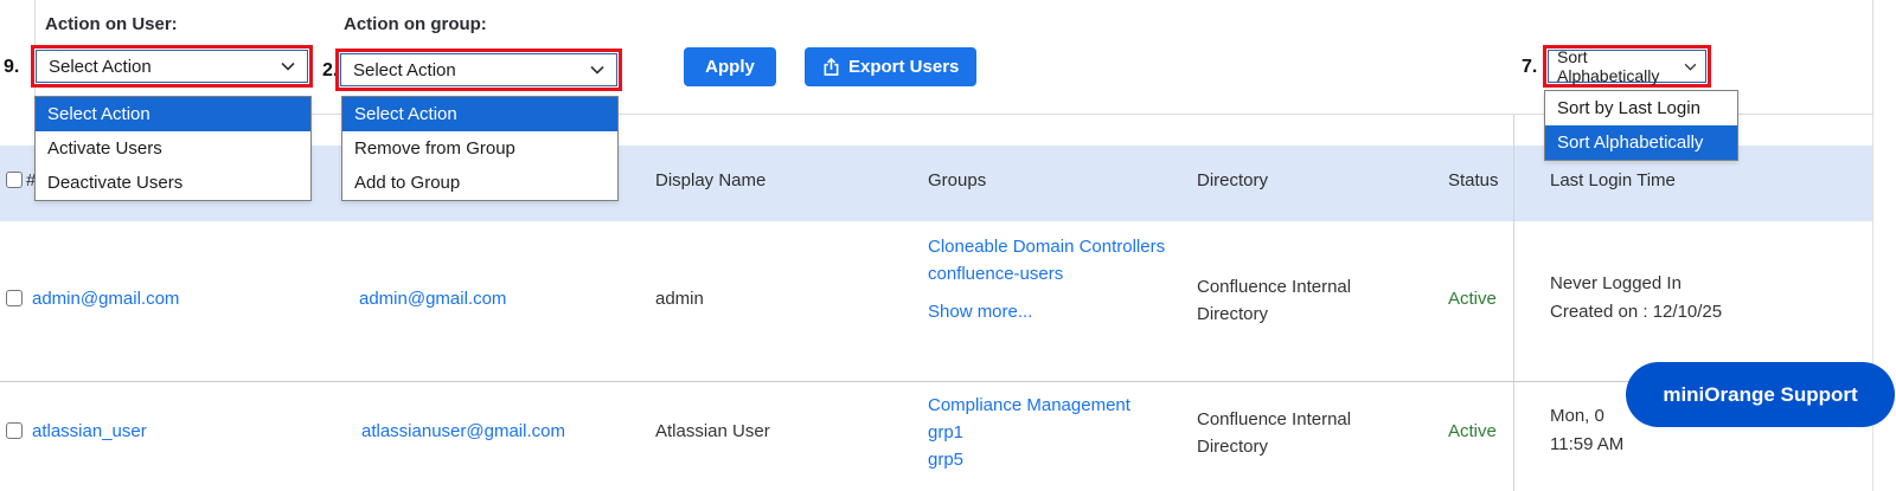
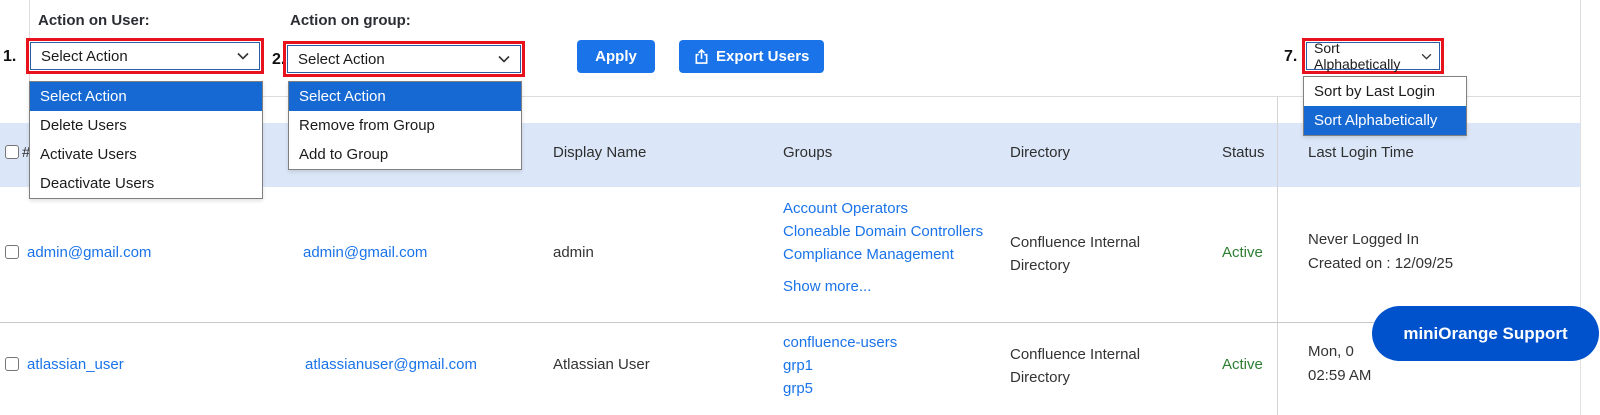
  Action on User:
  Action on group:
- 9.
+ 1.
  7.
  Select Action
  Select Action
+ Delete Users
  Activate Users
  Deactivate Users
  Select Action
  Select Action
  Remove from Group
  Add to Group
  Apply
  Export Users
  Sort Alphabetically
  Sort by Last Login
  Sort Alphabetically
  #
  Display Name
  Groups
  Directory
  Status
  Last Login Time
  admin@gmail.com
  admin@gmail.com
  admin
+ Account Operators
  Cloneable Domain Controllers
- confluence-users
+ Compliance Management
  Show more...
  Confluence Internal Directory
  Active
  Never Logged In
- Created on : 12/10/25
+ Created on : 12/09/25
  atlassian_user
  atlassianuser@gmail.com
  Atlassian User
- Compliance Management
+ confluence-users
  grp1
  grp5
  Confluence Internal Directory
  Active
  Mon, 0
- 11:59 AM
+ 02:59 AM
  miniOrange Support
